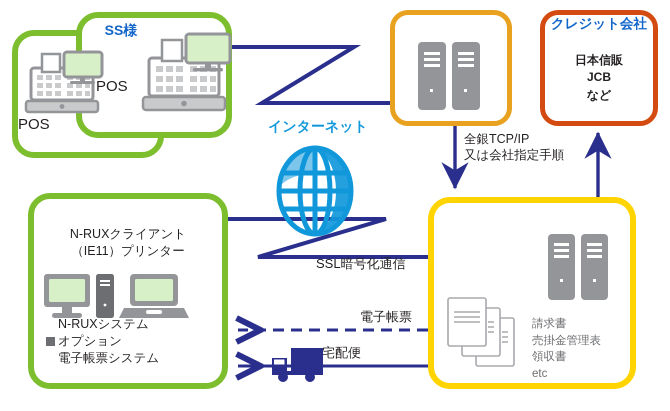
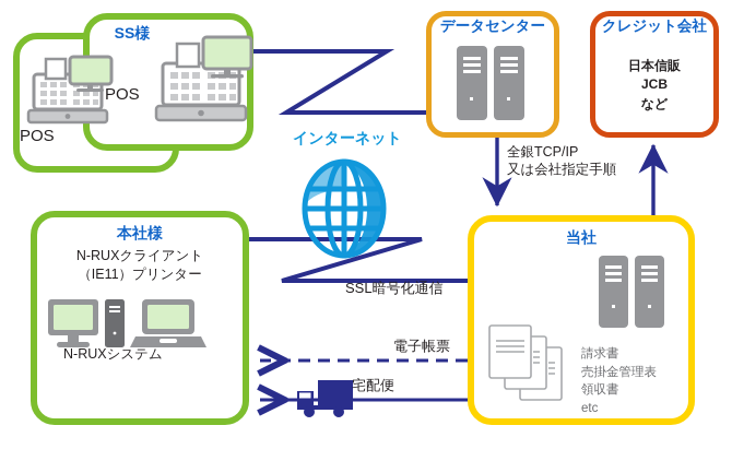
  SS様
+ データセンター
  クレジット会社
+ 本社様
+ 当社
  POS
  POS
  日本信販
  JCB
  など
  N-RUXクライアント
  （IE11）プリンター
  N-RUXシステム
- オプション
- 電子帳票システム
  請求書
  売掛金管理表
  領収書
  etc
  インターネット
  全銀TCP/IP
  又は会社指定手順
  SSL暗号化通信
  電子帳票
  宅配便
